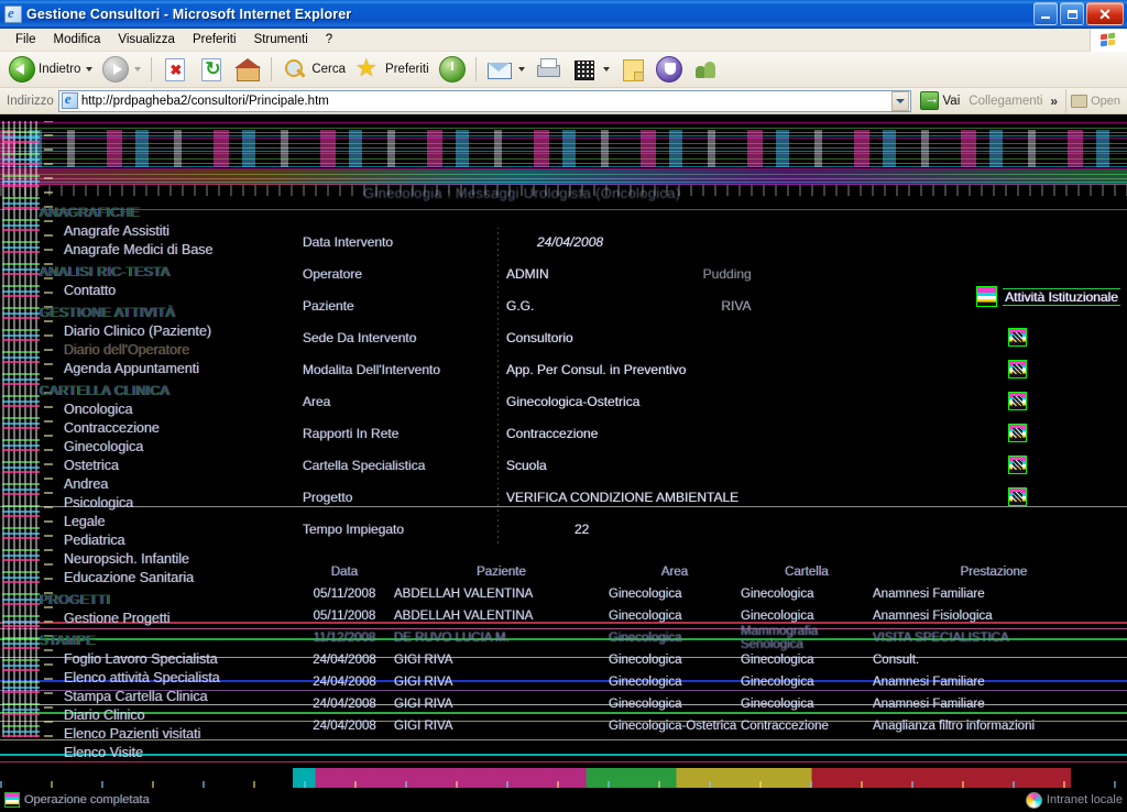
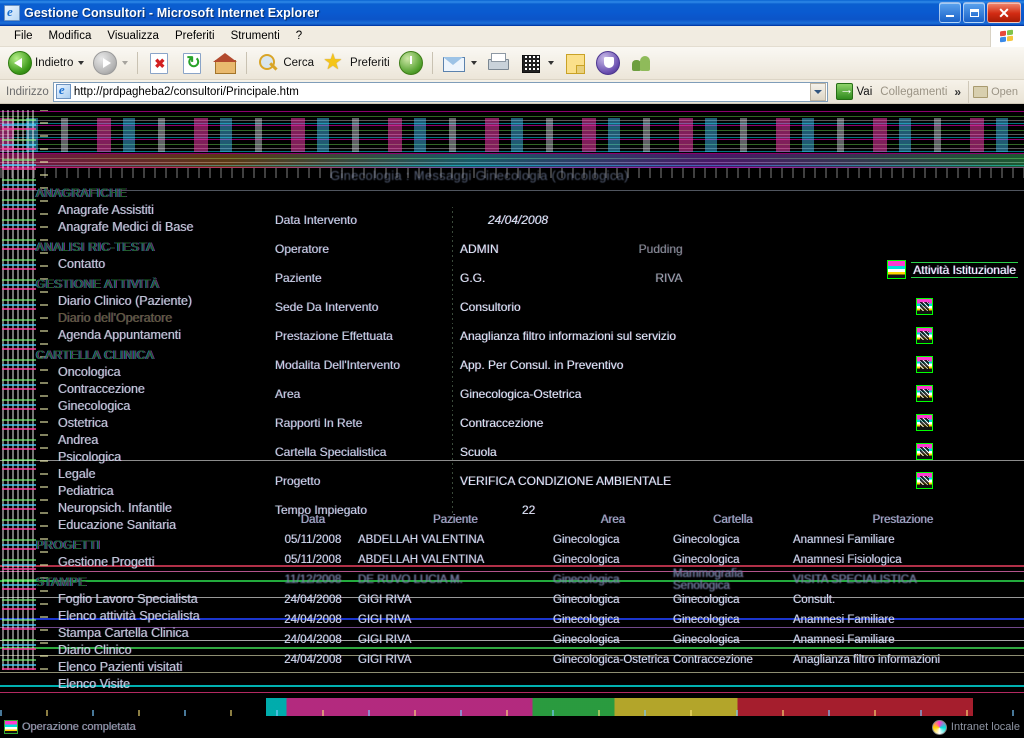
  Gestione Consultori - Microsoft Internet Explorer
  ✕
  File
  Modifica
  Visualizza
  Preferiti
  Strumenti
  ?
  Indietro
  Cerca
  Preferiti
  Indirizzo
  http://prdpagheba2/consultori/Principale.htm
  Vai
  Collegamenti
  »
  Open
- Ginecologia : Messaggi Urologista (Oncologica)
+ Ginecologia : Messaggi Ginecologia (Oncologica)
  ANAGRAFICHE
  Anagrafe Assistiti
  Anagrafe Medici di Base
  ANALISI RIC-TESTA
  Contatto
  GESTIONE ATTIVITÀ
  Diario Clinico (Paziente)
  Diario dell'Operatore
  Agenda Appuntamenti
  CARTELLA CLINICA
  Oncologica
  Contraccezione
  Ginecologica
  Ostetrica
  Andrea
  Psicologica
  Legale
  Pediatrica
  Neuropsich. Infantile
  Educazione Sanitaria
  PROGETTI
  Gestione Progetti
  STAMPE
  Foglio Lavoro Specialista
  Elenco attività Specialista
  Stampa Cartella Clinica
  Diario Clinico
  Elenco Pazienti visitati
  Elenco Visite
  Data Intervento
  24/04/2008
  Operatore
  ADMIN
  Pudding
  Paziente
  G.G.
  RIVA
  Sede Da Intervento
  Consultorio
+ Prestazione Effettuata
+ Anaglianza filtro informazioni sul servizio
  Modalita Dell'Intervento
  App. Per Consul. in Preventivo
  Area
  Ginecologica-Ostetrica
  Rapporti In Rete
  Contraccezione
  Cartella Specialistica
  Scuola
  Progetto
  VERIFICA CONDIZIONE AMBIENTALE
  Tempo Impiegato
  22
  Attività Istituzionale
  Data
  Paziente
  Area
  Cartella
  Prestazione
  05/11/2008
  ABDELLAH VALENTINA
  Ginecologica
  Ginecologica
  Anamnesi Familiare
  05/11/2008
  ABDELLAH VALENTINA
  Ginecologica
  Ginecologica
  Anamnesi Fisiologica
  11/12/2008
  DE RUVO LUCIA M.
  Ginecologica
  Mammografia Senologica
  VISITA SPECIALISTICA
  24/04/2008
  GIGI RIVA
  Ginecologica
  Ginecologica
  Consult.
  24/04/2008
  GIGI RIVA
  Ginecologica
  Ginecologica
  Anamnesi Familiare
  24/04/2008
  GIGI RIVA
  Ginecologica
  Ginecologica
  Anamnesi Familiare
  24/04/2008
  GIGI RIVA
  Ginecologica-Ostetrica
  Contraccezione
  Anaglianza filtro informazioni
  Operazione completata
  Intranet locale
